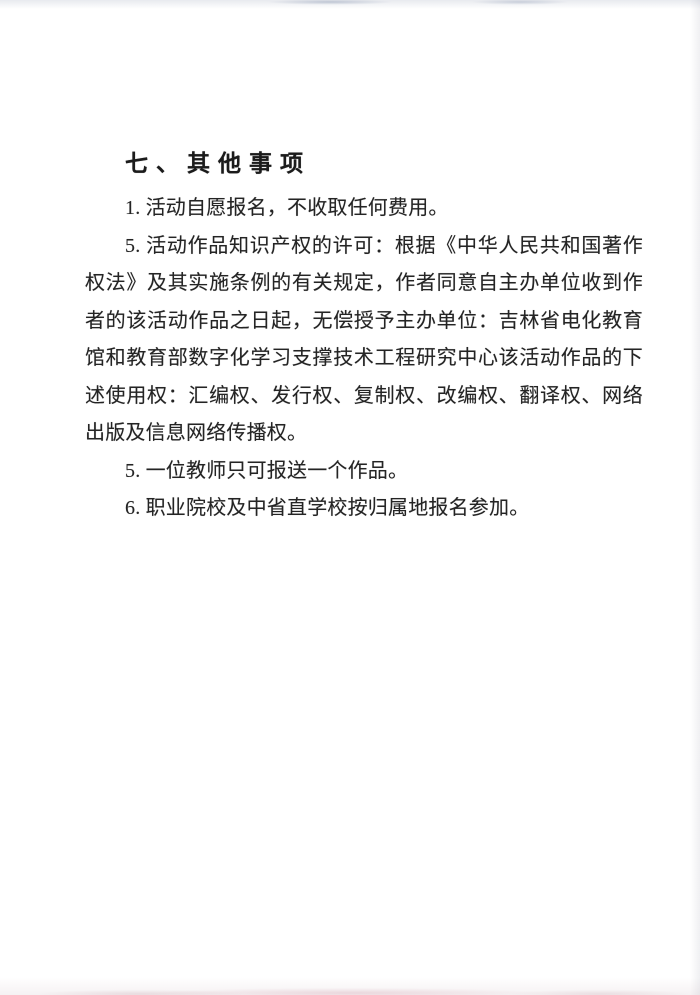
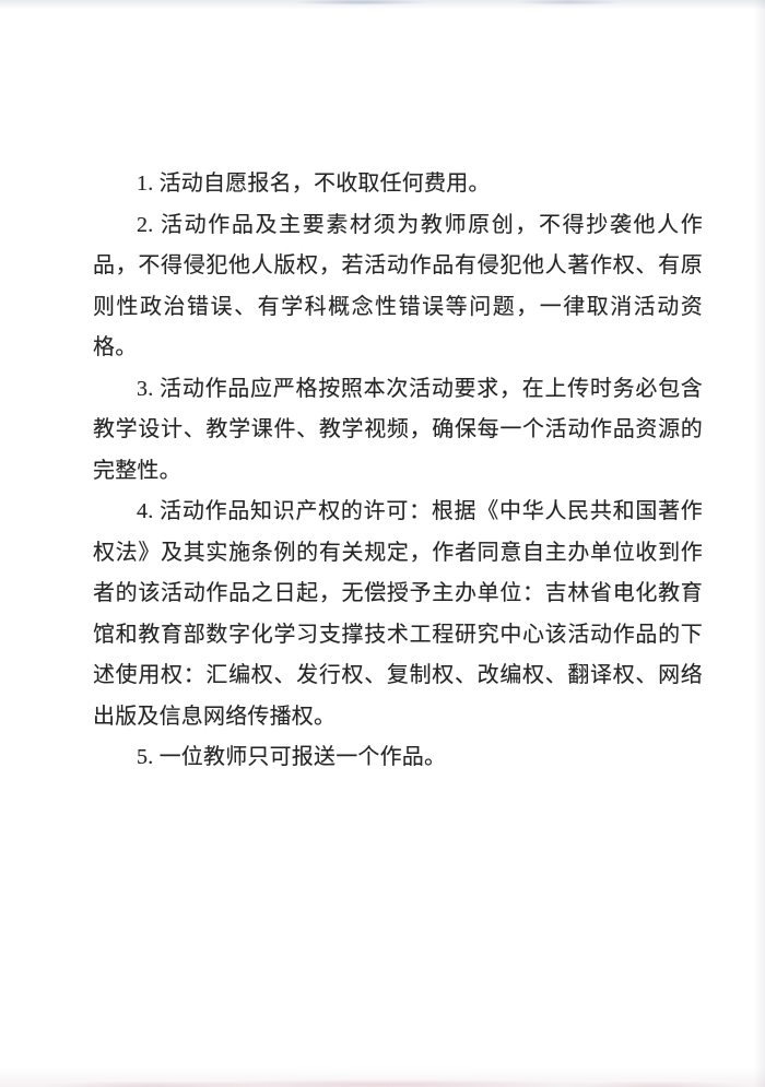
- 七、其他事项
  1. 活动自愿报名，不收取任何费用。
+ 2. 活动作品及主要素材须为教师原创，不得抄袭他人作品，不得侵犯他人版权，若活动作品有侵犯他人著作权、有原则性政治错误、有学科概念性错误等问题，一律取消活动资格。
+ 3. 活动作品应严格按照本次活动要求，在上传时务必包含教学设计、教学课件、教学视频，确保每一个活动作品资源的完整性。
- 5. 活动作品知识产权的许可：根据《中华人民共和国著作权法》及其实施条例的有关规定，作者同意自主办单位收到作者的该活动作品之日起，无偿授予主办单位：吉林省电化教育馆和教育部数字化学习支撑技术工程研究中心该活动作品的下述使用权：汇编权、发行权、复制权、改编权、翻译权、网络出版及信息网络传播权。
+ 4. 活动作品知识产权的许可：根据《中华人民共和国著作权法》及其实施条例的有关规定，作者同意自主办单位收到作者的该活动作品之日起，无偿授予主办单位：吉林省电化教育馆和教育部数字化学习支撑技术工程研究中心该活动作品的下述使用权：汇编权、发行权、复制权、改编权、翻译权、网络出版及信息网络传播权。
  5. 一位教师只可报送一个作品。
- 6. 职业院校及中省直学校按归属地报名参加。
